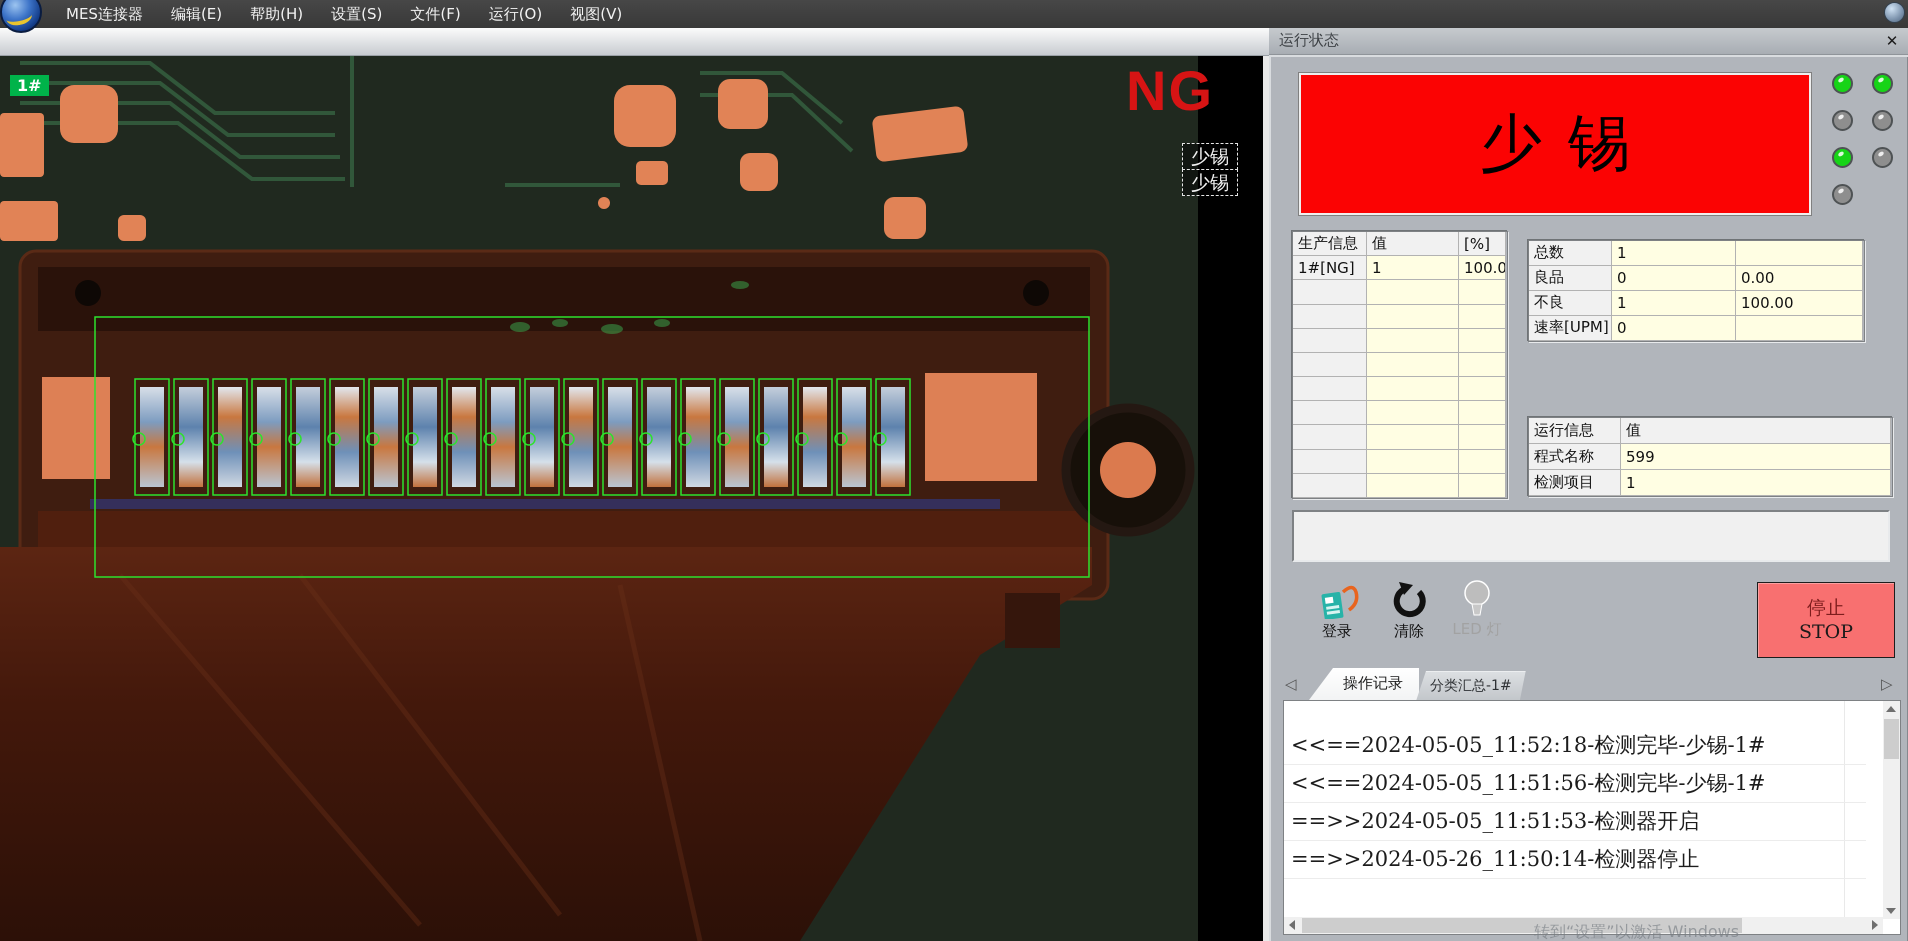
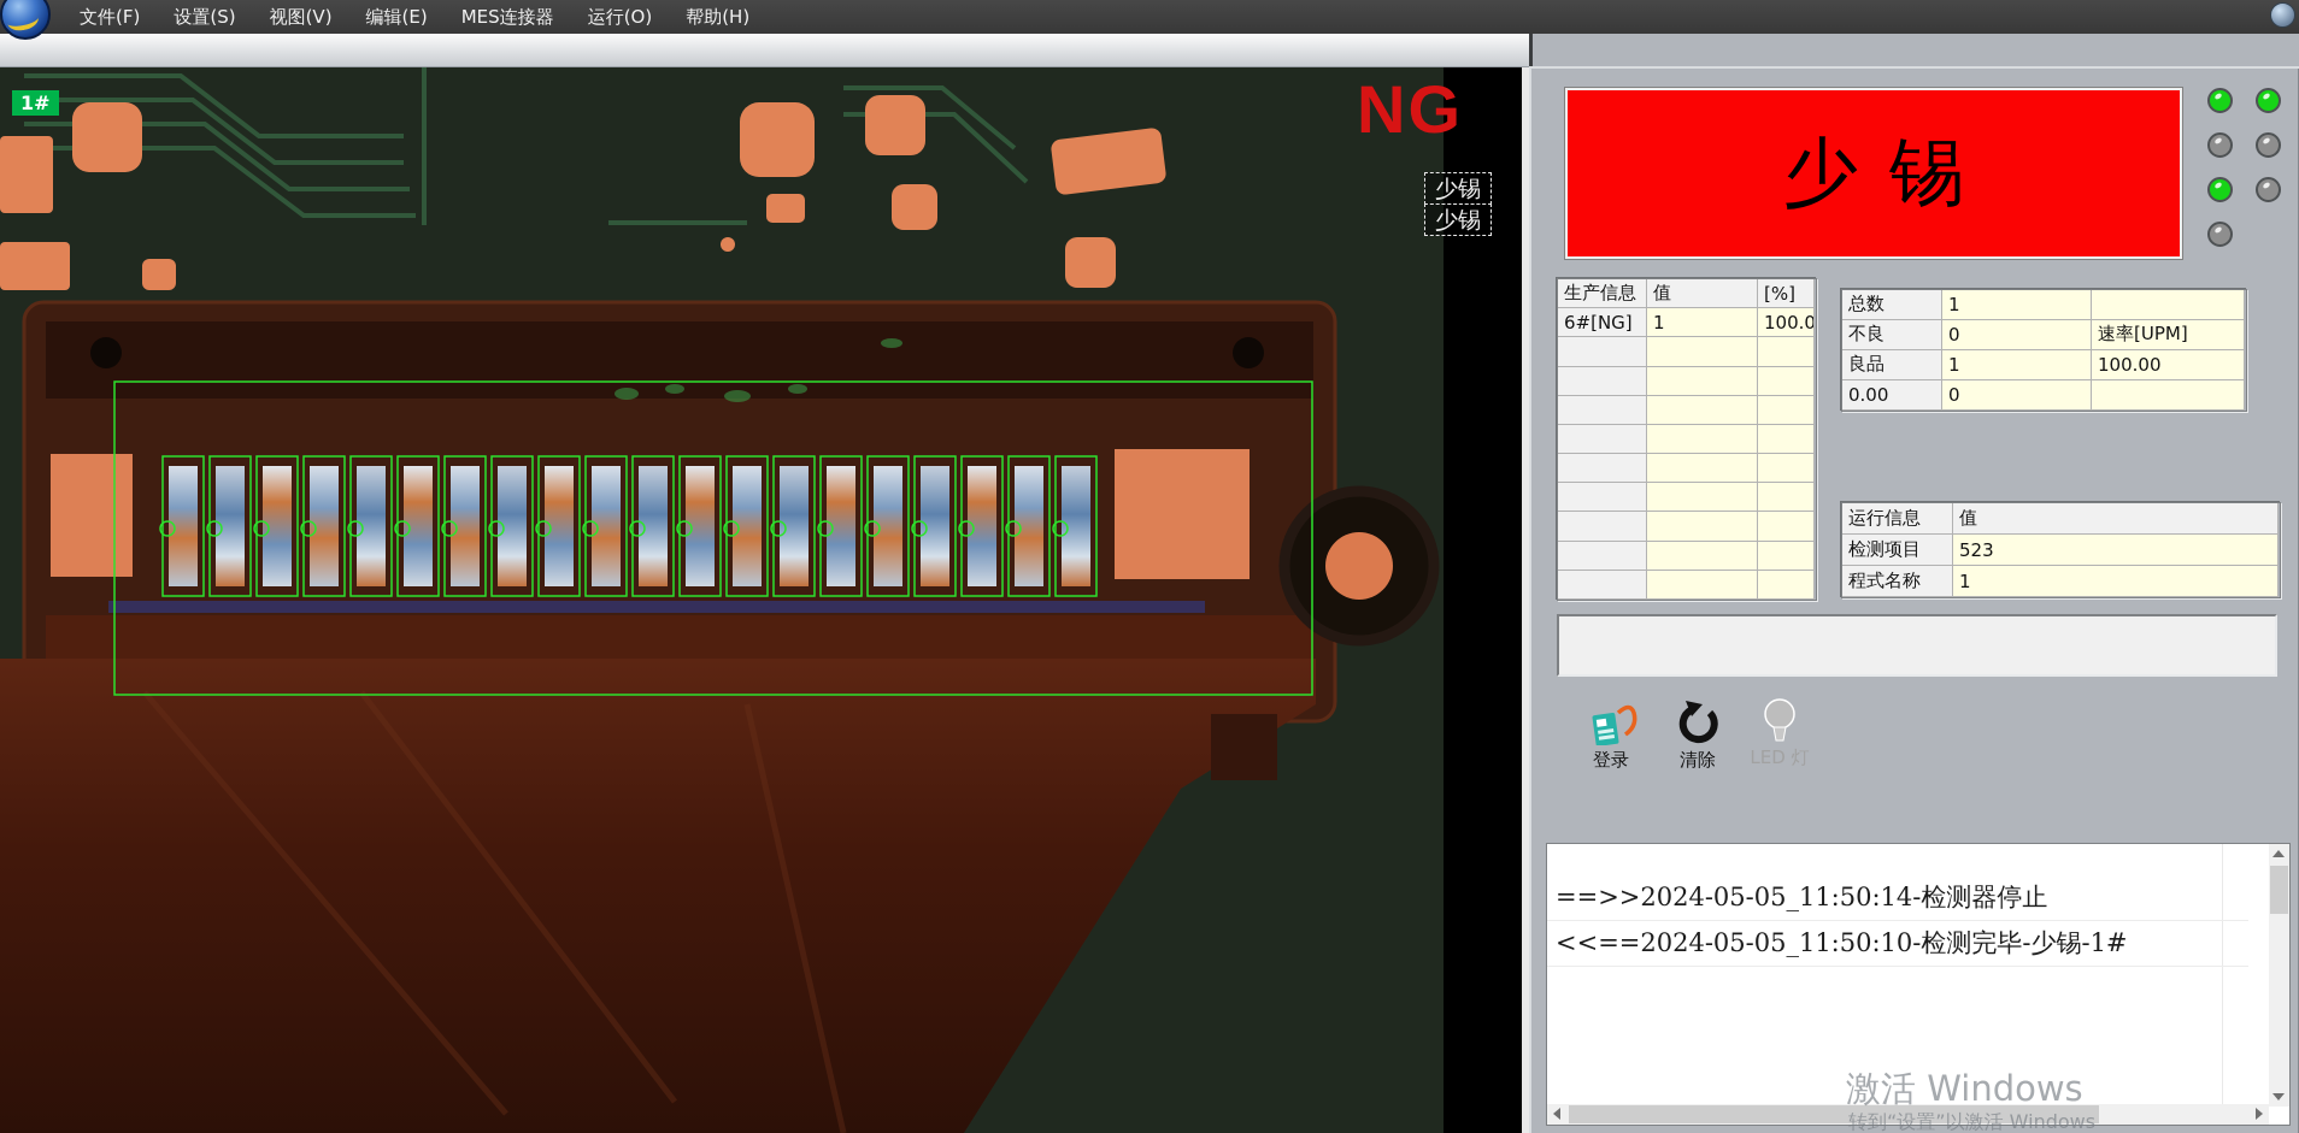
- MES连接器
+ 文件(F)
- 编辑(E)
+ 设置(S)
- 帮助(H)
+ 视图(V)
- 设置(S)
+ 编辑(E)
- 文件(F)
+ MES连接器
  运行(O)
- 视图(V)
+ 帮助(H)
  1#
  NG
  少锡
  少锡
- 运行状态
- ✕
  少锡
  生产信息
  值
  [%]
- 1#[NG]
+ 6#[NG]
  1
  100.0
  总数
  1
- 良品
+ 不良
  0
- 0.00
+ 速率[UPM]
- 不良
+ 良品
  1
  100.00
- 速率[UPM]
+ 0.00
  0
  运行信息
  值
- 程式名称
+ 检测项目
- 599
+ 523
- 检测项目
+ 程式名称
  1
  登录
  清除
  LED 灯
- 停止
- STOP
- ◁
- 操作记录
- 分类汇总-1#
- ▷
- <<==2024-05-05_11:52:18-检测完毕-少锡-1#
- <<==2024-05-05_11:51:56-检测完毕-少锡-1#
- ==>>2024-05-05_11:51:53-检测器开启
- ==>>2024-05-26_11:50:14-检测器停止
+ ==>>2024-05-05_11:50:14-检测器停止
+ <<==2024-05-05_11:50:10-检测完毕-少锡-1#
+ 激活 Windows
  转到“设置”以激活 Windows
